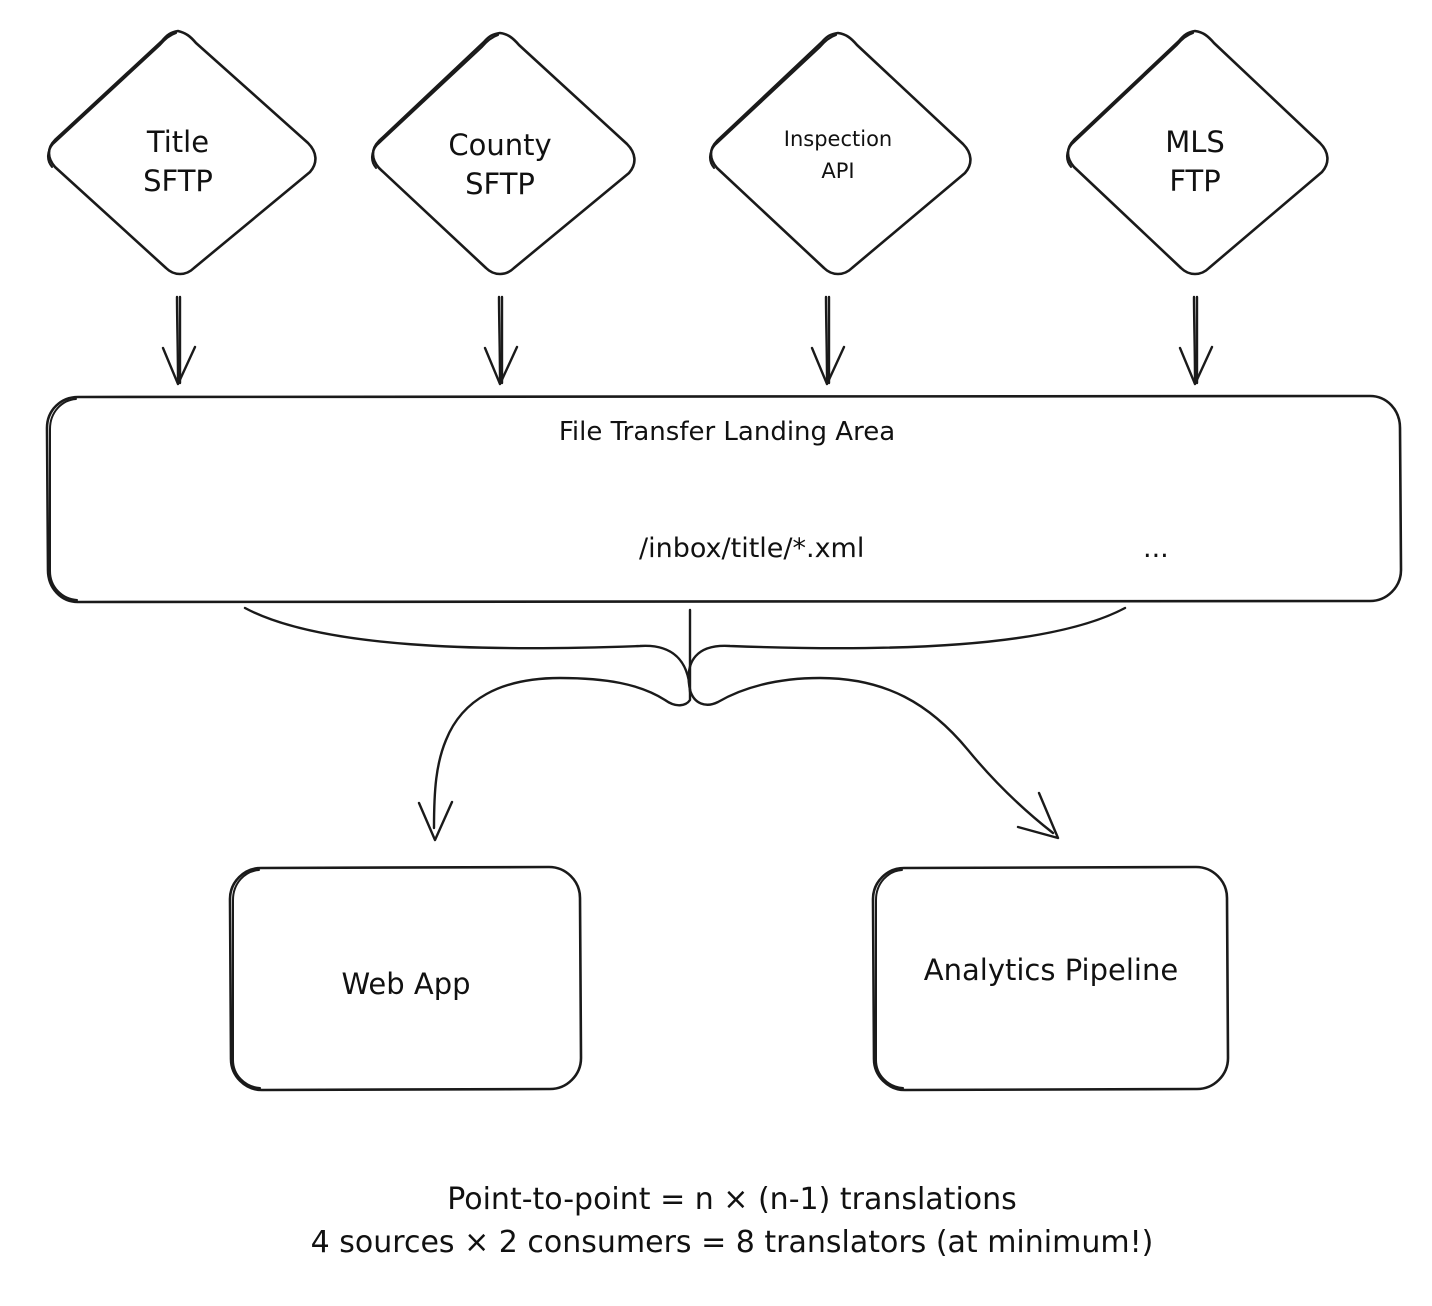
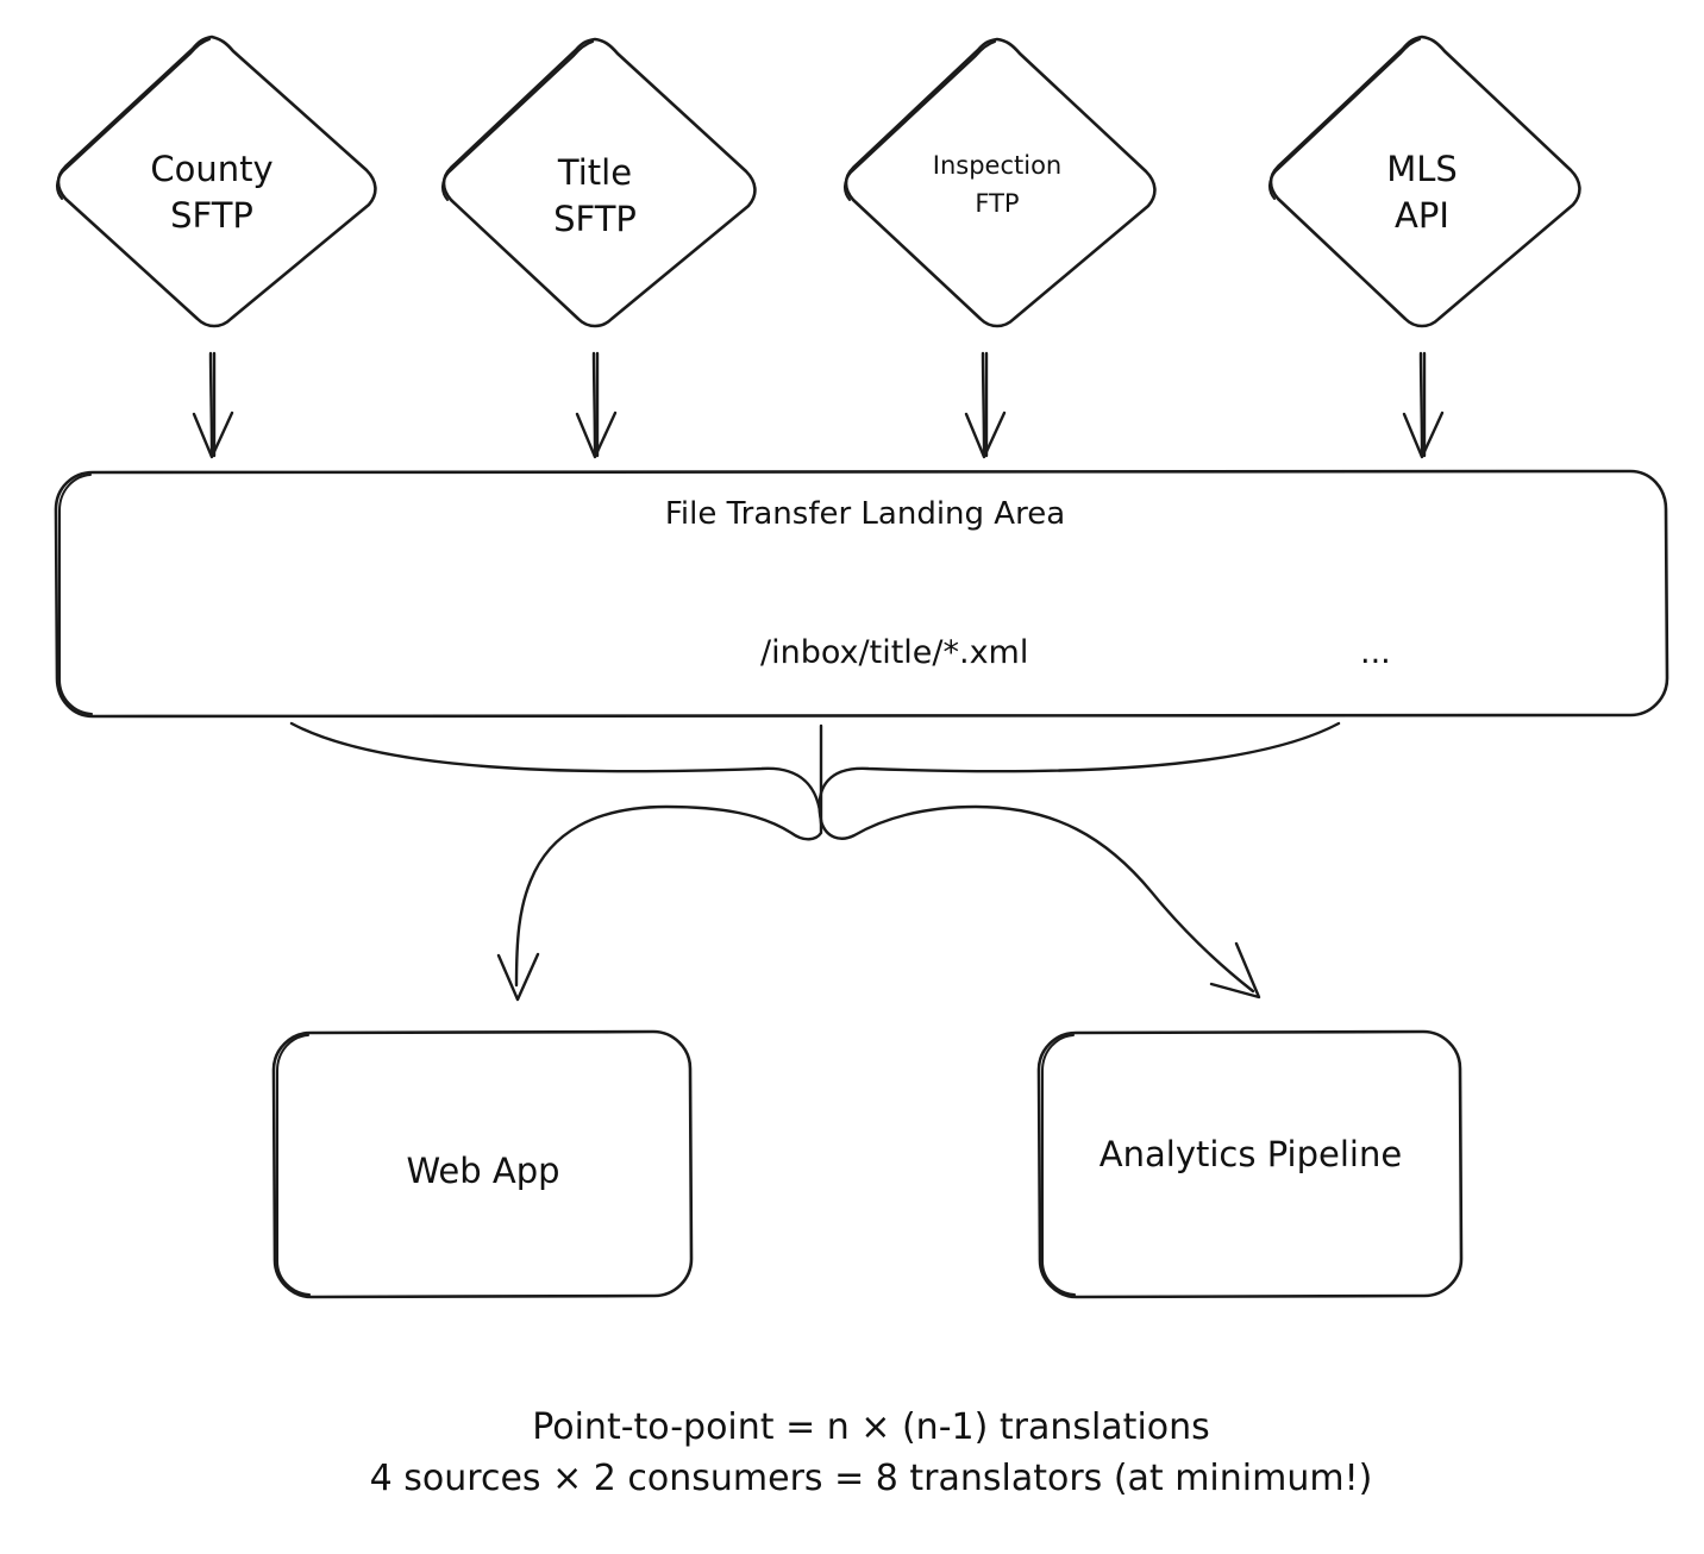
- Title
+ County
  SFTP
- County
+ Title
  SFTP
  Inspection
- API
+ FTP
  MLS
- FTP
+ API
  File Transfer Landing Area
  /inbox/title/*.xml
  ...
  Web App
  Analytics Pipeline
  Point-to-point = n × (n-1) translations
  4 sources × 2 consumers = 8 translators (at minimum!)
